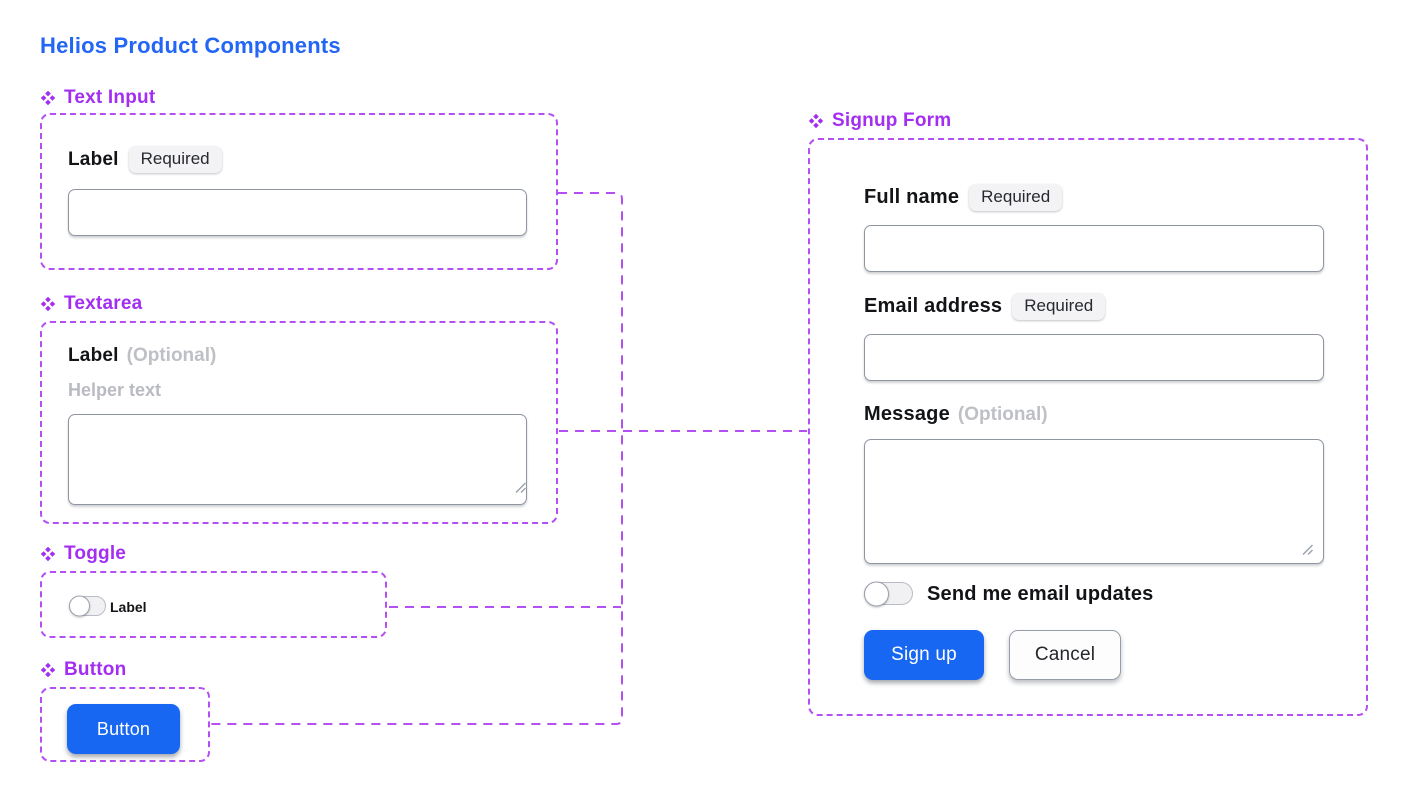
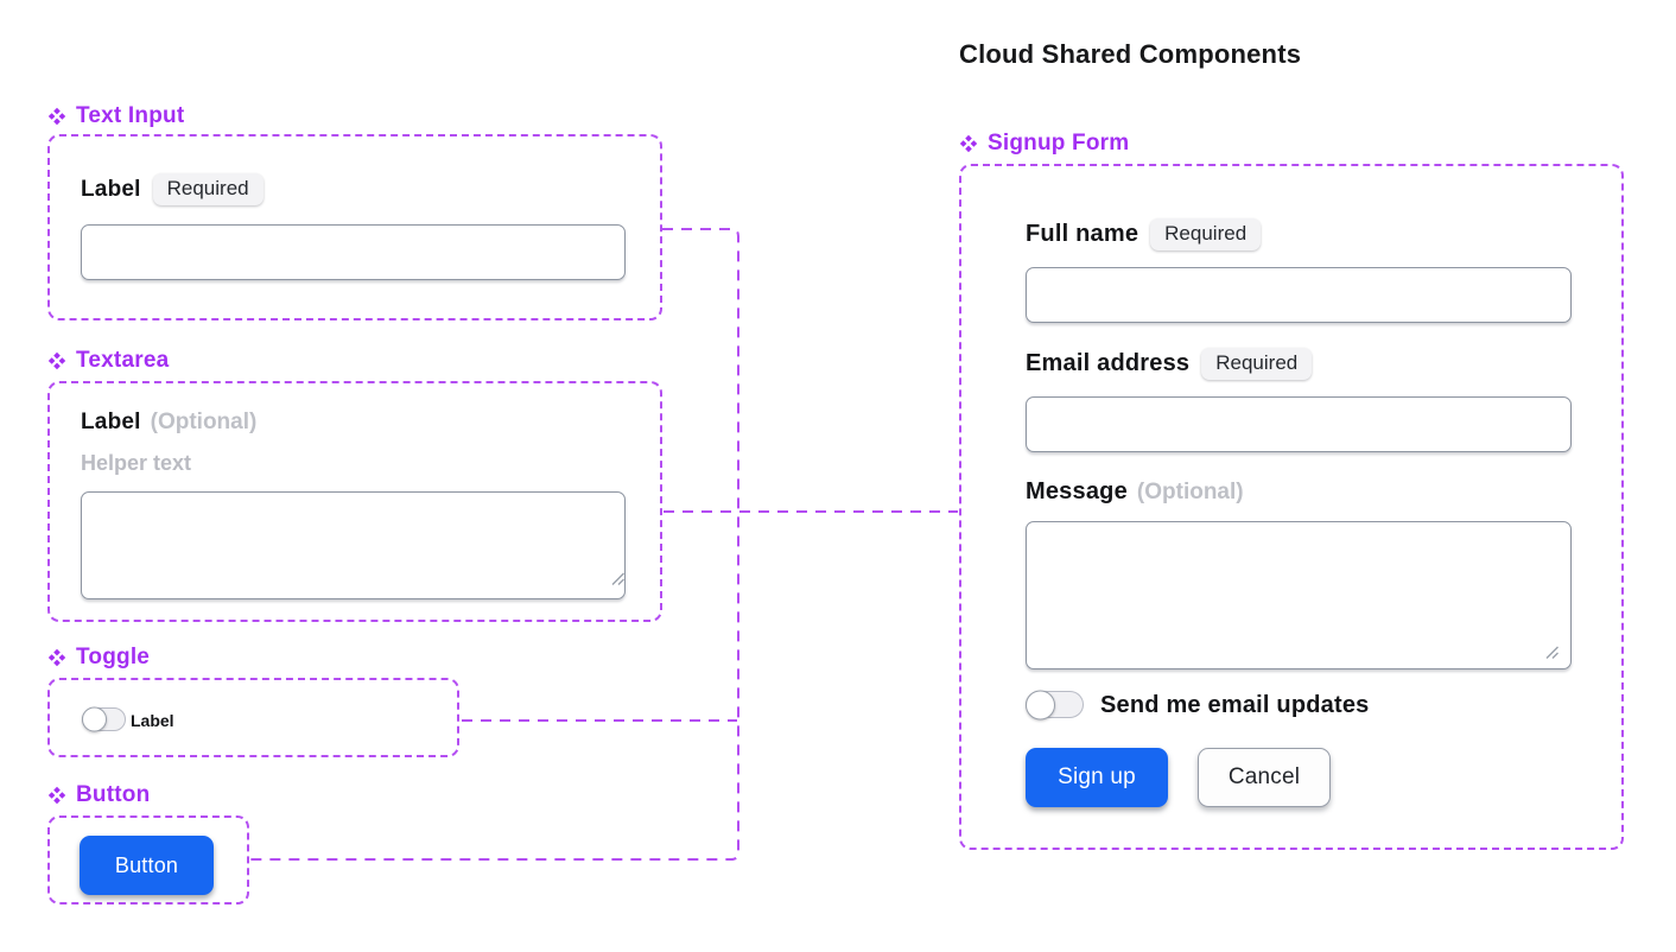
- Helios Product Components
  Text Input
  Label
  Required
  Textarea
  Label
  (Optional)
  Helper text
  Toggle
  Label
  Button
  Button
+ Cloud Shared Components
  Signup Form
  Full name
  Required
  Email address
  Required
  Message
  (Optional)
  Send me email updates
  Sign up
  Cancel
